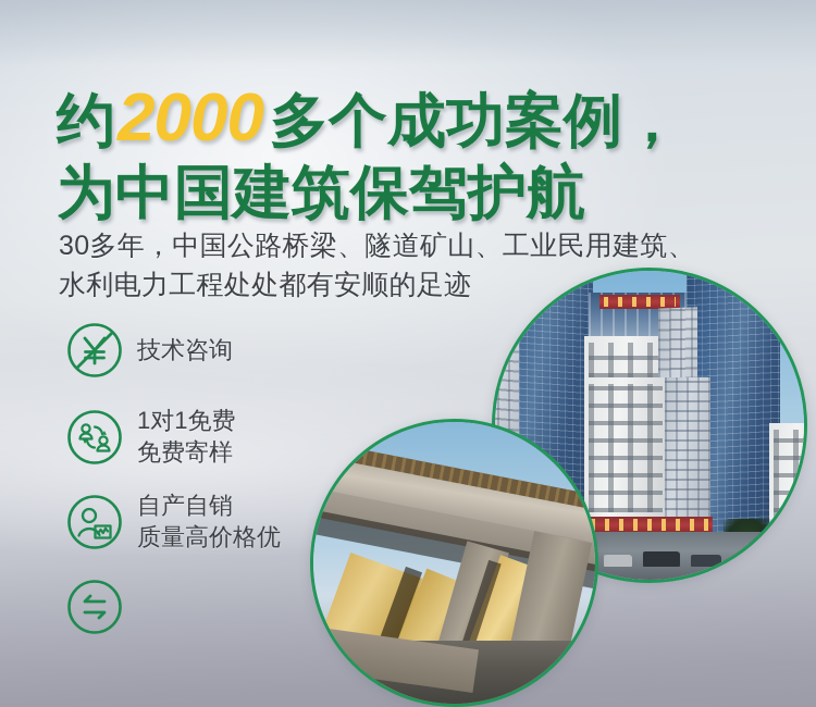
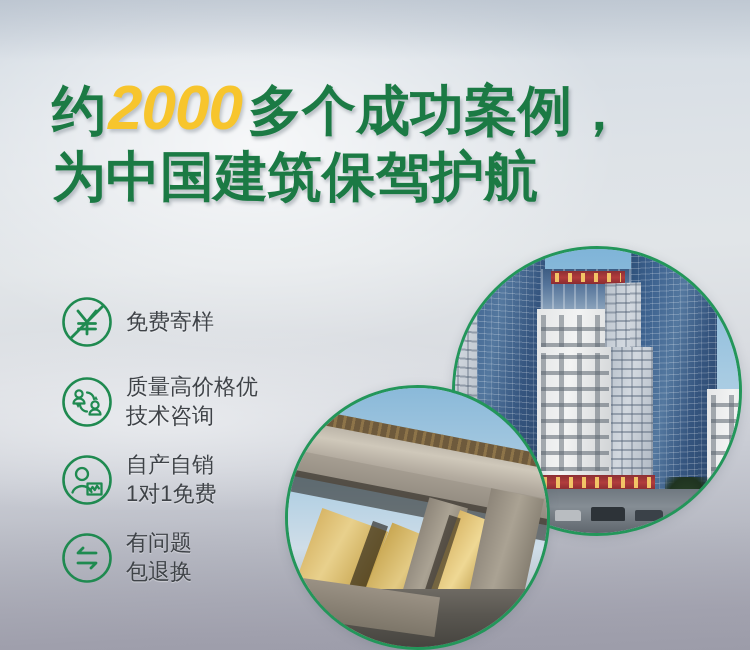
  约2000多个成功案例，
  为中国建筑保驾护航
- 30多年，中国公路桥梁、隧道矿山、工业民用建筑、
- 水利电力工程处处都有安顺的足迹
- 技术咨询
+ 免费寄样
- 1对1免费
+ 质量高价格优
- 免费寄样
+ 技术咨询
  自产自销
- 质量高价格优
+ 1对1免费
+ 有问题
+ 包退换
